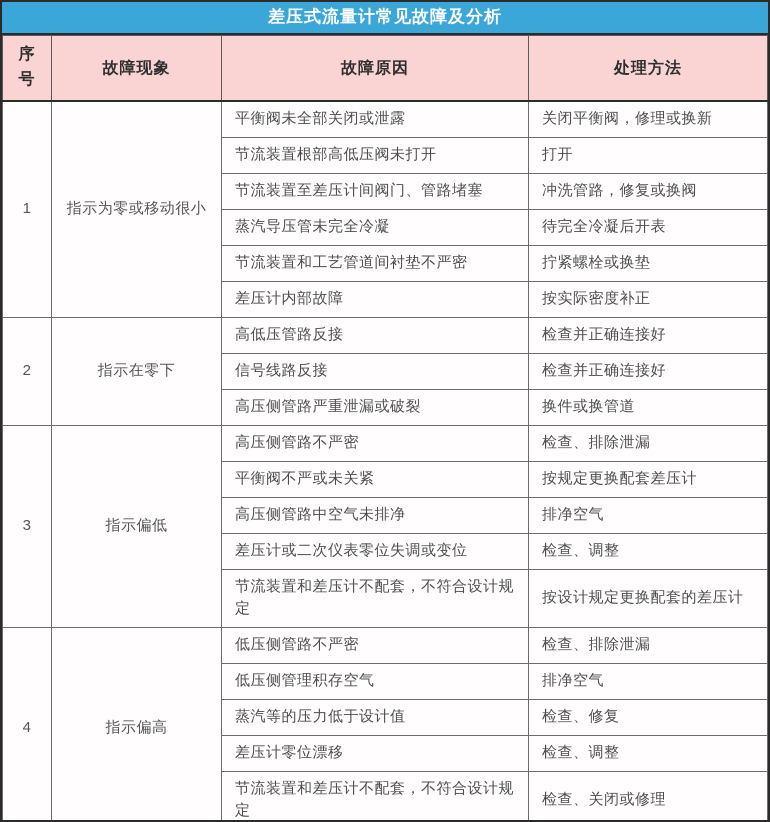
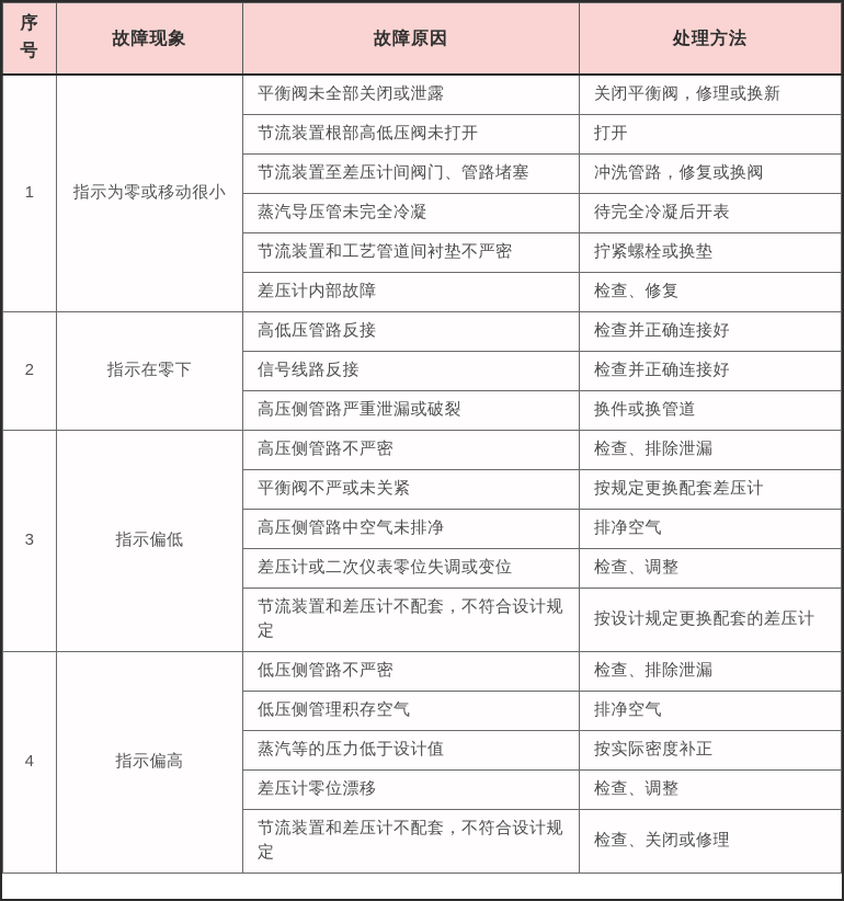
- 差压式流量计常见故障及分析
  序号	故障现象	故障原因	处理方法
  1	指示为零或移动很小	平衡阀未全部关闭或泄露	关闭平衡阀，修理或换新
  节流装置根部高低压阀未打开	打开
  节流装置至差压计间阀门、管路堵塞	冲洗管路，修复或换阀
  蒸汽导压管未完全冷凝	待完全冷凝后开表
  节流装置和工艺管道间衬垫不严密	拧紧螺栓或换垫
- 差压计内部故障	按实际密度补正
+ 差压计内部故障	检查、修复
  2	指示在零下	高低压管路反接	检查并正确连接好
  信号线路反接	检查并正确连接好
  高压侧管路严重泄漏或破裂	换件或换管道
  3	指示偏低	高压侧管路不严密	检查、排除泄漏
  平衡阀不严或未关紧	按规定更换配套差压计
  高压侧管路中空气未排净	排净空气
  差压计或二次仪表零位失调或变位	检查、调整
  节流装置和差压计不配套，不符合设计规定	按设计规定更换配套的差压计
  4	指示偏高	低压侧管路不严密	检查、排除泄漏
  低压侧管理积存空气	排净空气
- 蒸汽等的压力低于设计值	检查、修复
+ 蒸汽等的压力低于设计值	按实际密度补正
  差压计零位漂移	检查、调整
  节流装置和差压计不配套，不符合设计规定	检查、关闭或修理
